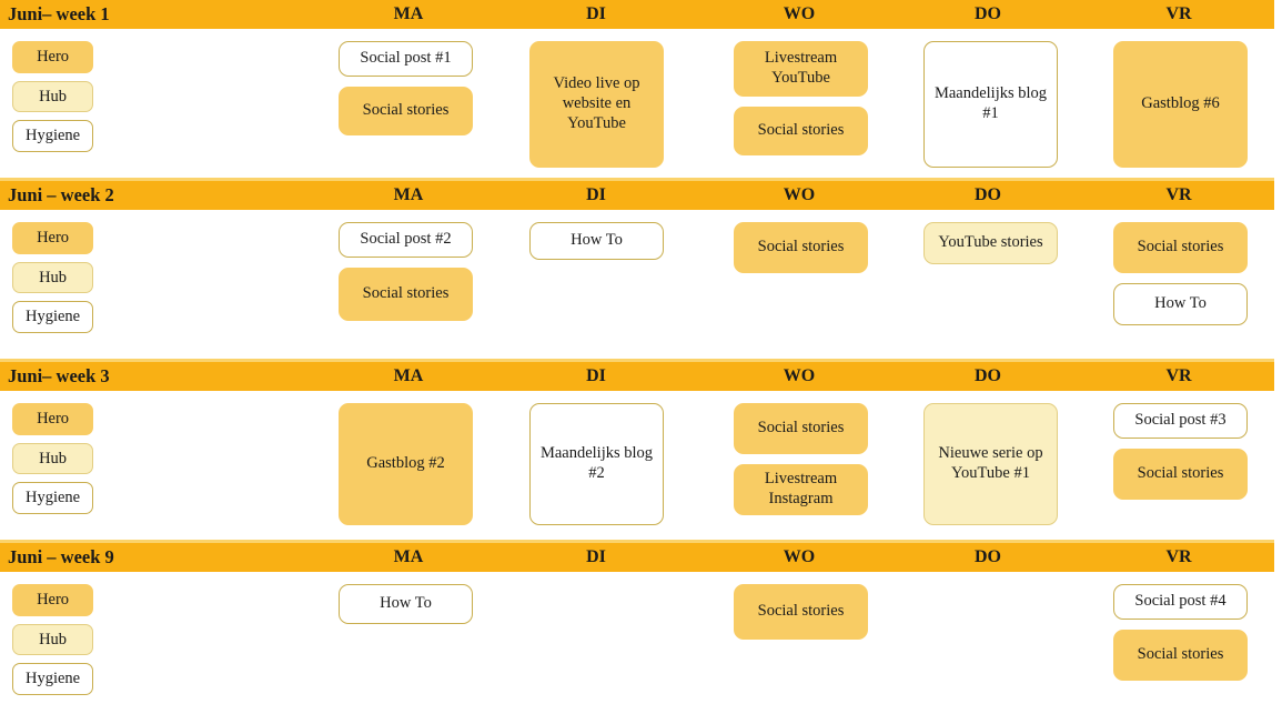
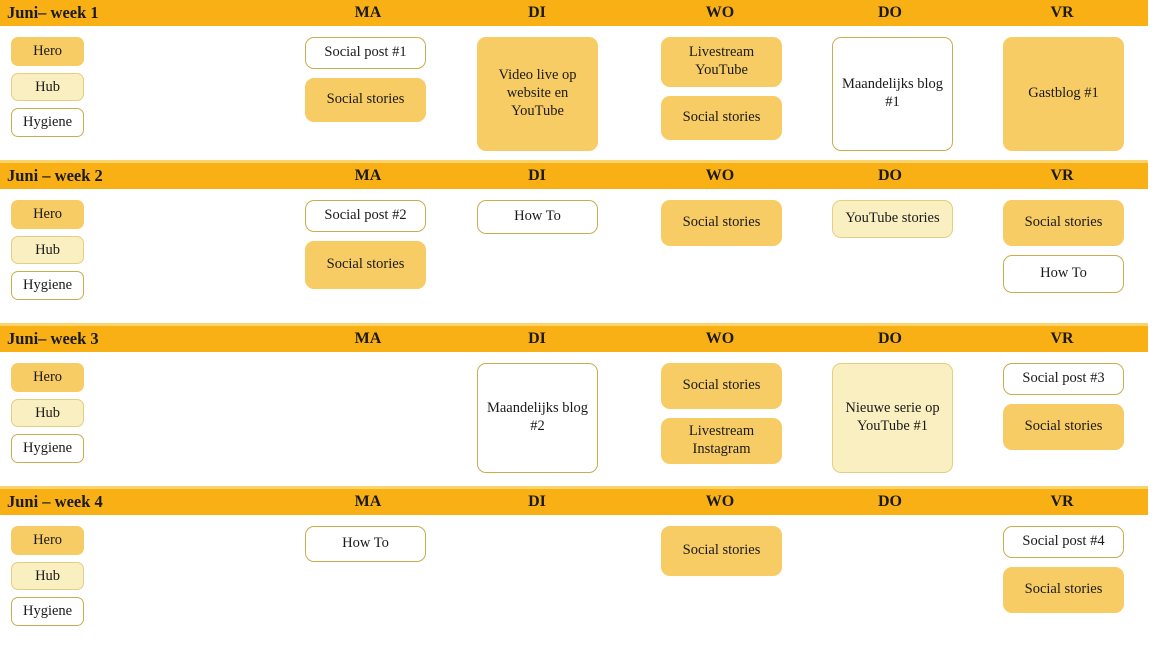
  Juni– week 1
  MA
  DI
  WO
  DO
  VR
  Hero
  Hub
  Hygiene
  Social post #1
  Social stories
  Video live op website en YouTube
  Livestream YouTube
  Social stories
  Maandelijks blog #1
- Gastblog #6
+ Gastblog #1
  Juni – week 2
  MA
  DI
  WO
  DO
  VR
  Hero
  Hub
  Hygiene
  Social post #2
  Social stories
  How To
  Social stories
  YouTube stories
  Social stories
  How To
  Juni– week 3
  MA
  DI
  WO
  DO
  VR
  Hero
  Hub
  Hygiene
- Gastblog #2
  Maandelijks blog #2
  Social stories
  Livestream Instagram
  Nieuwe serie op YouTube #1
  Social post #3
  Social stories
- Juni – week 9
+ Juni – week 4
  MA
  DI
  WO
  DO
  VR
  Hero
  Hub
  Hygiene
  How To
  Social stories
  Social post #4
  Social stories
